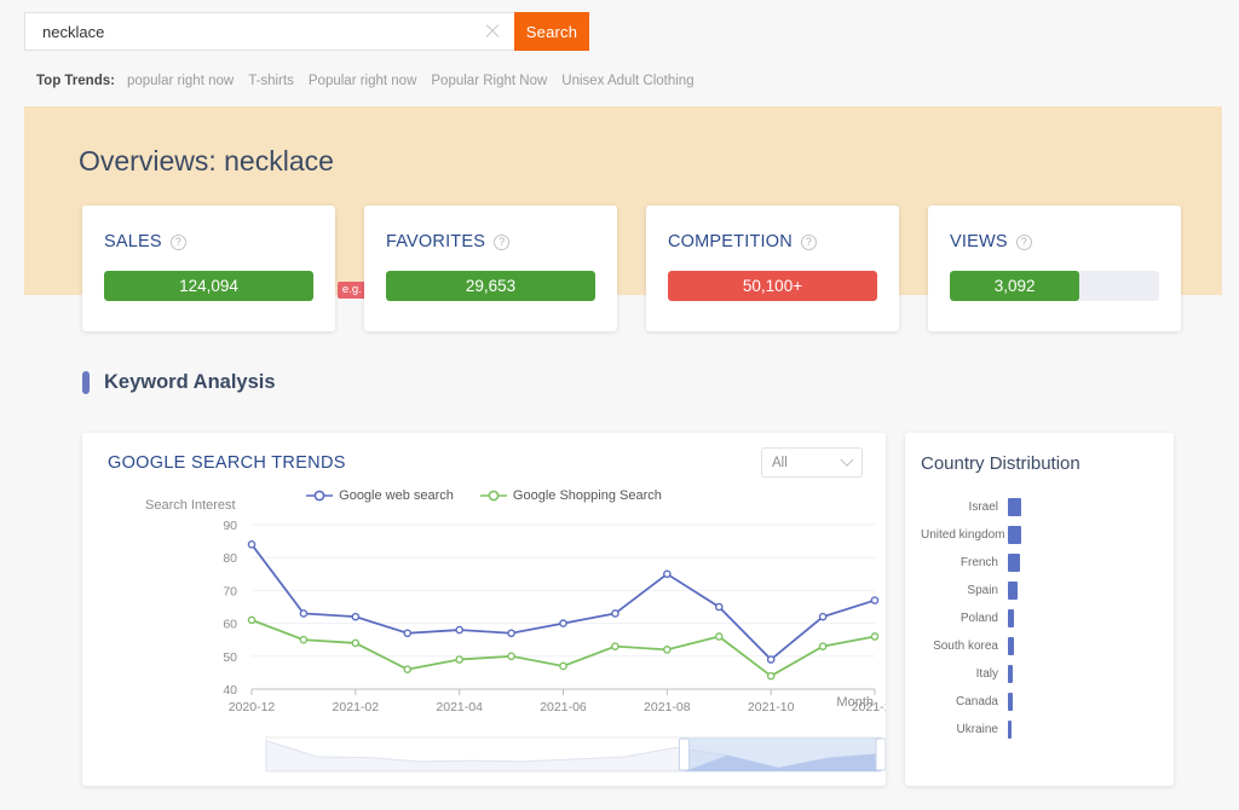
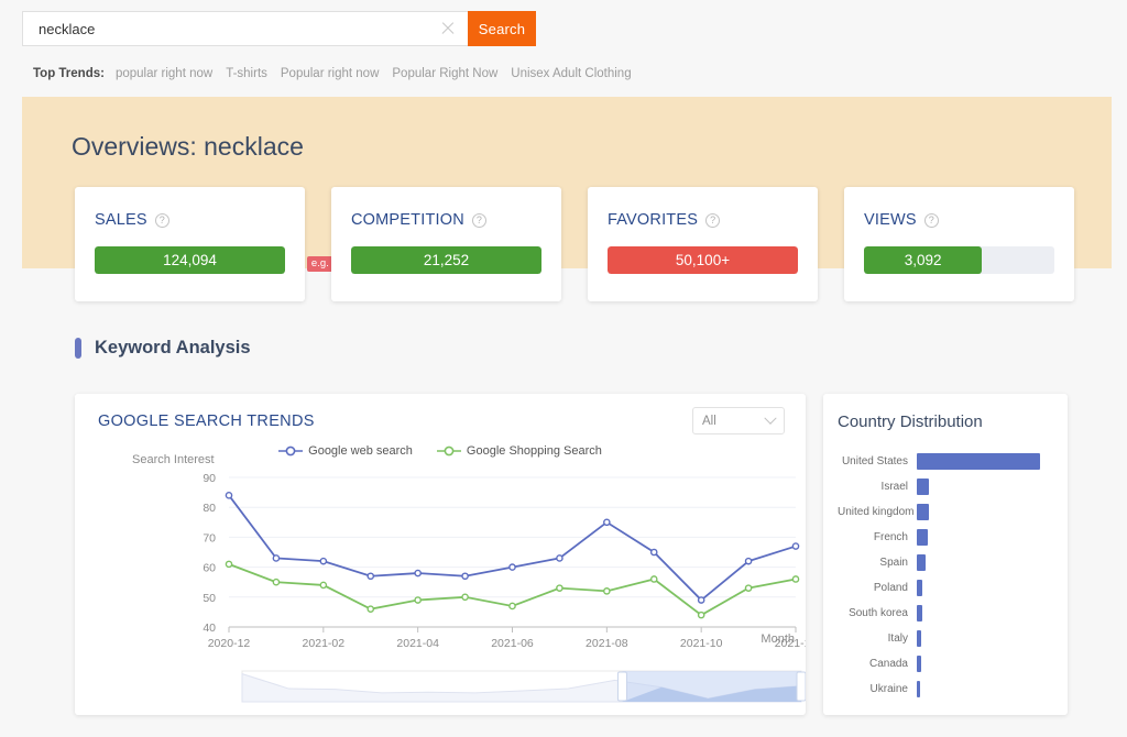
  necklace
  Search
  Top Trends:
  popular right now T-shirts Popular right now Popular Right Now Unisex Adult Clothing
  Overviews: necklace
  e.g.
  SALES
  ?
  124,094
- FAVORITES
+ COMPETITION
  ?
- 29,653
+ 21,252
- COMPETITION
+ FAVORITES
  ?
  50,100+
  VIEWS
  ?
  3,092
  Keyword Analysis
  GOOGLE SEARCH TRENDS
  All
  Google web search
  Google Shopping Search
  Search Interest
  Month
  40
  50
  60
  70
  80
  90
  2020-12
  2021-02
  2021-04
  2021-06
  2021-08
  2021-10
  2021-
  Country Distribution
+ United States
  Israel
  United kingdom
  French
  Spain
  Poland
  South korea
  Italy
  Canada
  Ukraine
